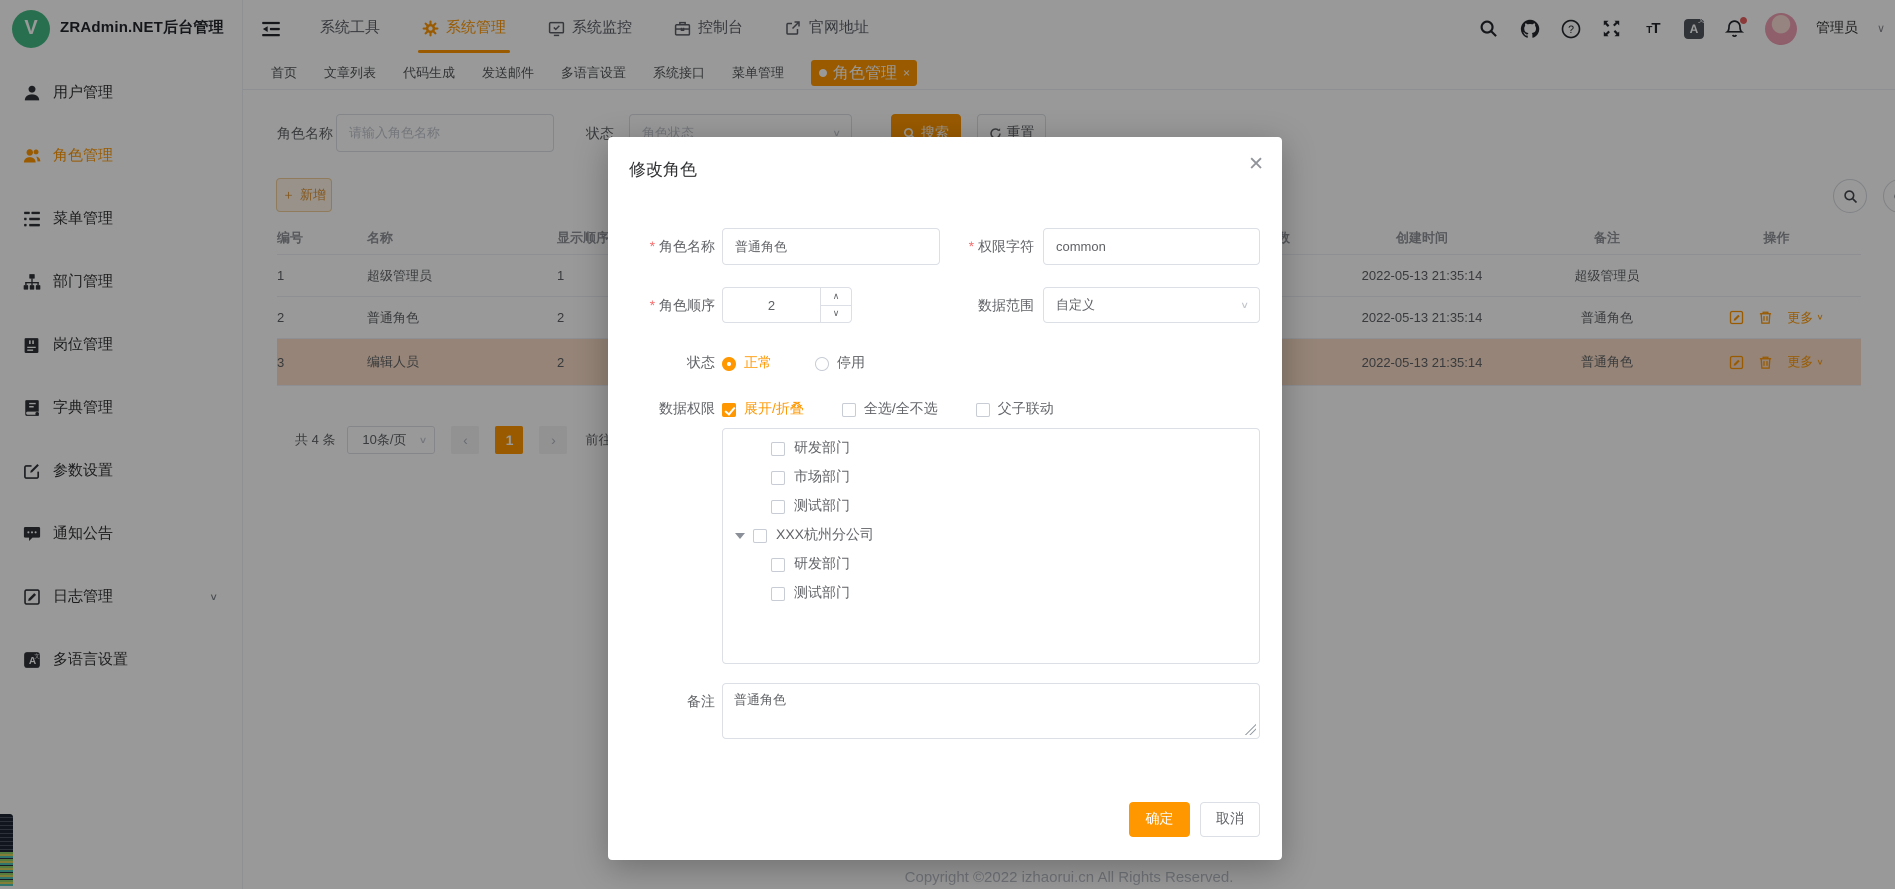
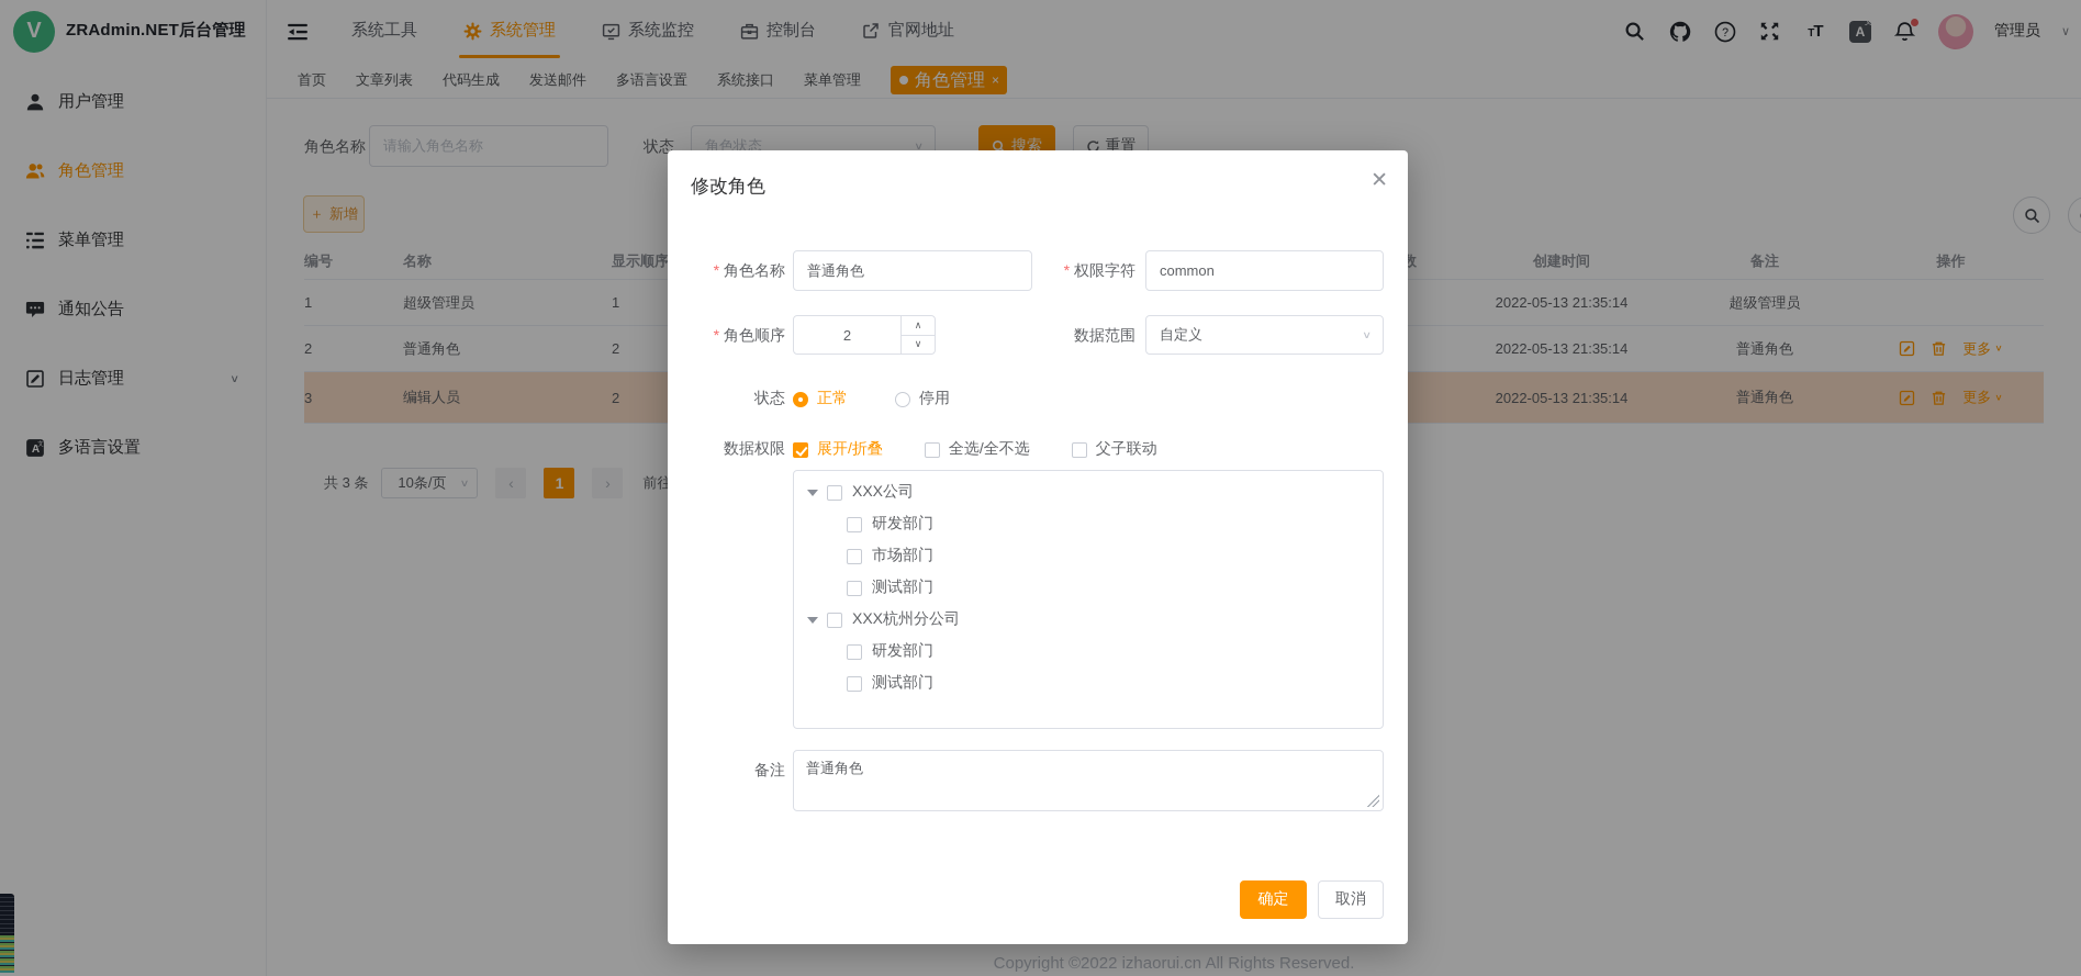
  V
  ZRAdmin.NET后台管理
  用户管理
  角色管理
  菜单管理
- 部门管理
- 岗位管理
- 字典管理
- 参数设置
  通知公告
  日志管理
  ∨
  A
  多语言设置
  系统工具
  系统管理
  系统监控
  控制台
  官网地址
  ?
  TT
  A
  管理员
  ∨
  首页
  文章列表
  代码生成
  发送邮件
  多语言设置
  系统接口
  菜单管理
  角色管理
  ×
  角色名称
  请输入角色名称
  状态
  角色状态
  ∨
  搜索
  重置
  ＋
  新增
  编号
  名称
  显示顺序
  创建时间
  备注
  操作
  1
  超级管理员
  1
  2022-05-13 21:35:14
  超级管理员
  2
  普通角色
  2
  2022-05-13 21:35:14
  普通角色
  更多
  ∨
  3
  编辑人员
  2
  2022-05-13 21:35:14
  普通角色
  更多
  ∨
- 共 4 条
+ 共 3 条
  10条/页
  ∨
  ‹
  1
  ›
  前往
  Copyright ©2022 izhaorui.cn All Rights Reserved.
  修改角色
  ✕
  角色名称
  普通角色
  权限字符
  common
  角色顺序
  2
  ∧
  ∨
  数据范围
  自定义
  ∨
  状态
  正常
  停用
  数据权限
  展开/折叠
  全选/全不选
  父子联动
+ XXX公司
  研发部门
  市场部门
  测试部门
  XXX杭州分公司
  研发部门
  测试部门
  备注
  普通角色
  确定
  取消
